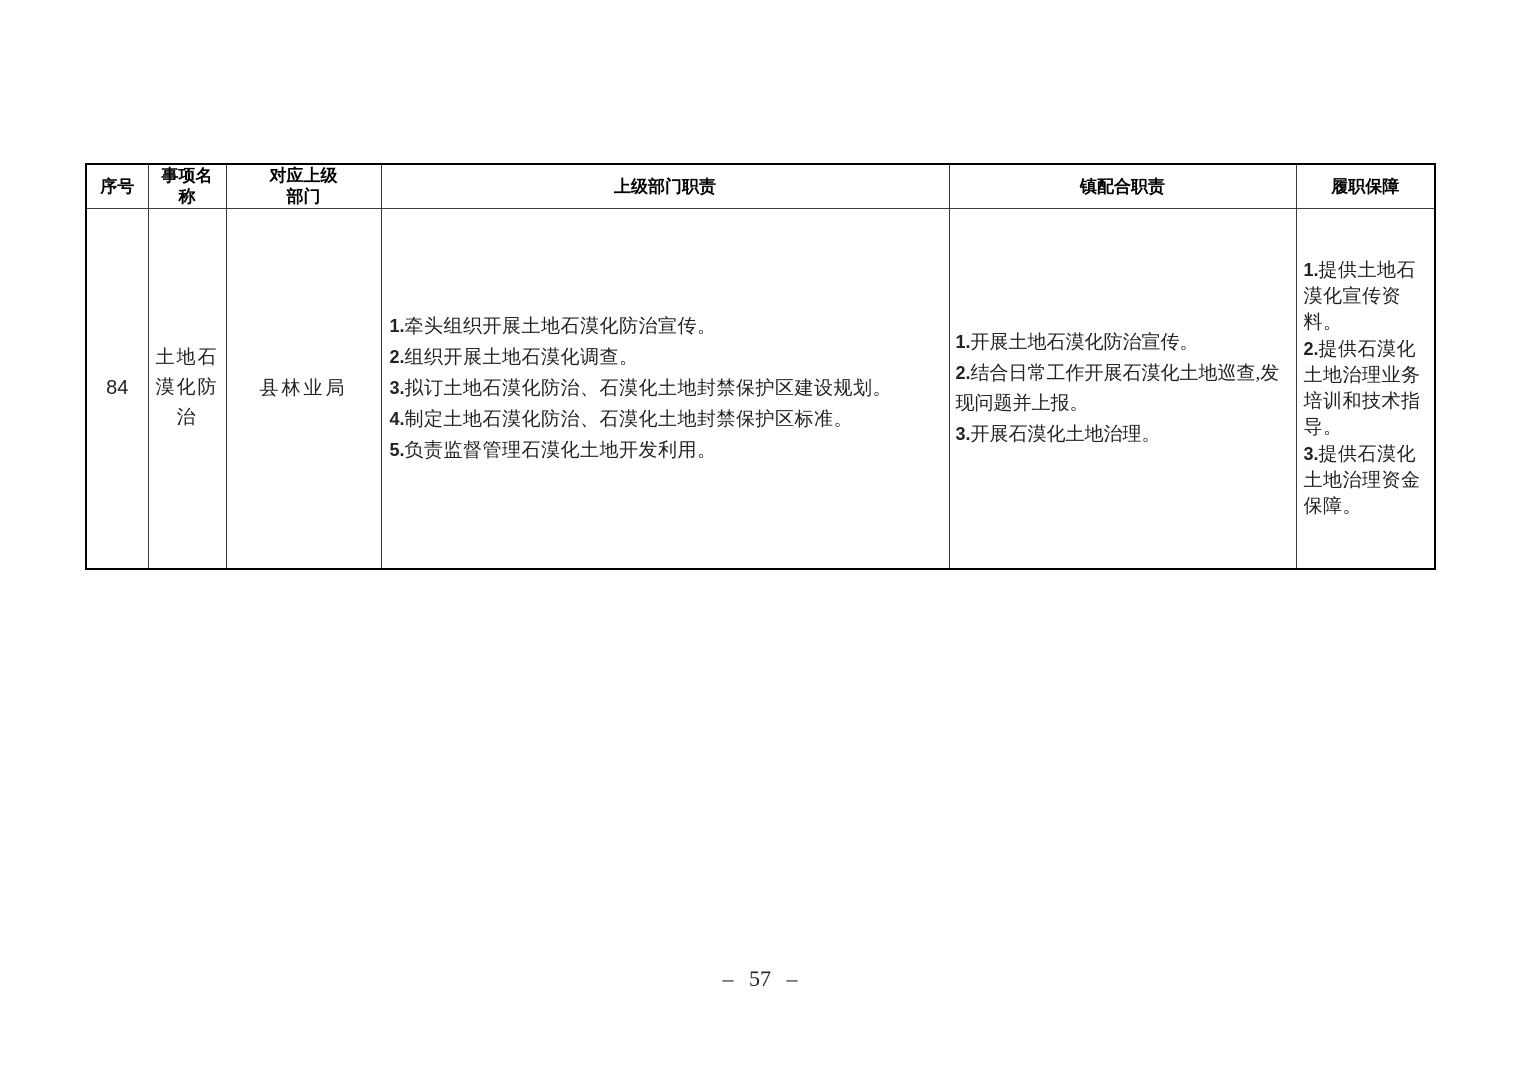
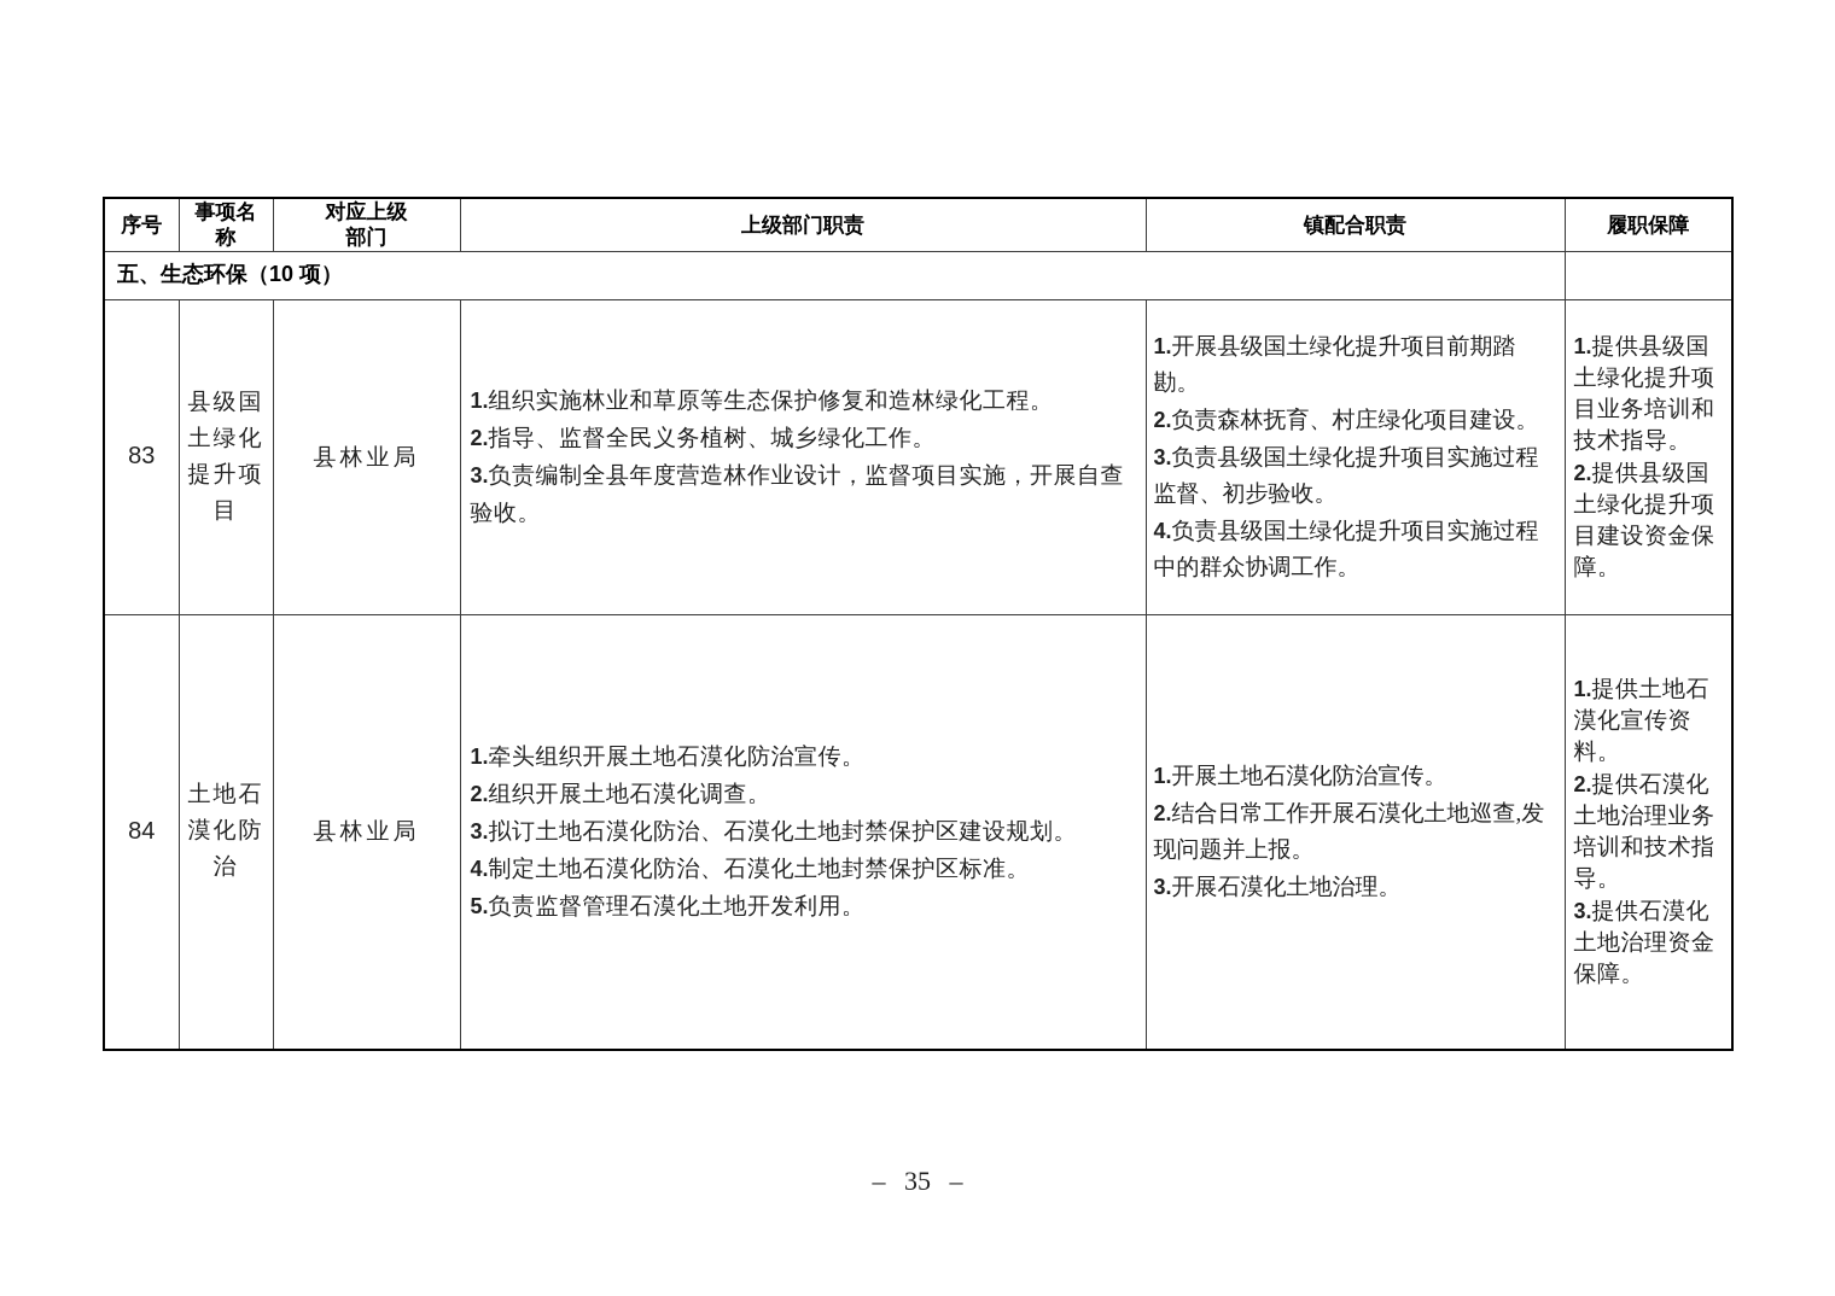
  序号	事项名称	对应上级部门	上级部门职责	镇配合职责	履职保障
+ 五、生态环保（10 项）
+ 83	县级国土绿化提升项目	县林业局	1.组织实施林业和草原等生态保护修复和造林绿化工程。2.指导、监督全民义务植树、城乡绿化工作。3.负责编制全县年度营造林作业设计，监督项目实施，开展自查验收。	1.开展县级国土绿化提升项目前期踏勘。2.负责森林抚育、村庄绿化项目建设。3.负责县级国土绿化提升项目实施过程监督、初步验收。4.负责县级国土绿化提升项目实施过程中的群众协调工作。	1.提供县级国土绿化提升项目业务培训和技术指导。2.提供县级国土绿化提升项目建设资金保障。
  84	土地石漠化防治	县林业局	1.牵头组织开展土地石漠化防治宣传。2.组织开展土地石漠化调查。3.拟订土地石漠化防治、石漠化土地封禁保护区建设规划。4.制定土地石漠化防治、石漠化土地封禁保护区标准。5.负责监督管理石漠化土地开发利用。	1.开展土地石漠化防治宣传。2.结合日常工作开展石漠化土地巡查,发现问题并上报。3.开展石漠化土地治理。	1.提供土地石漠化宣传资料。2.提供石漠化土地治理业务培训和技术指导。3.提供石漠化土地治理资金保障。
- – 57 –
+ – 35 –
